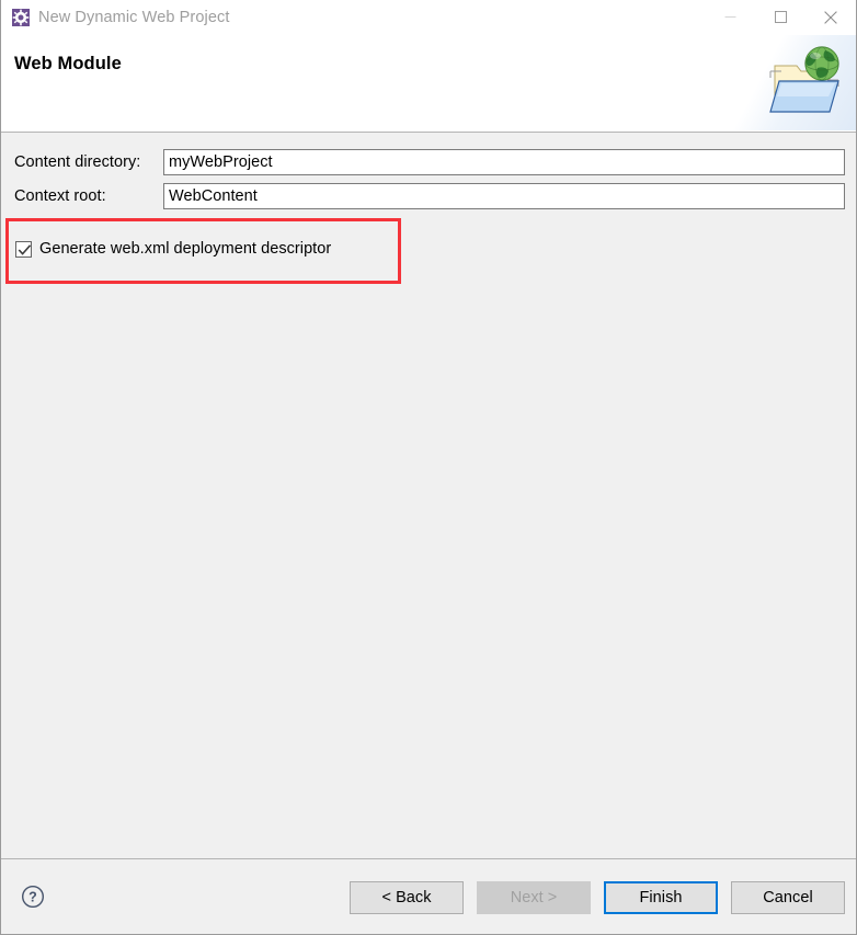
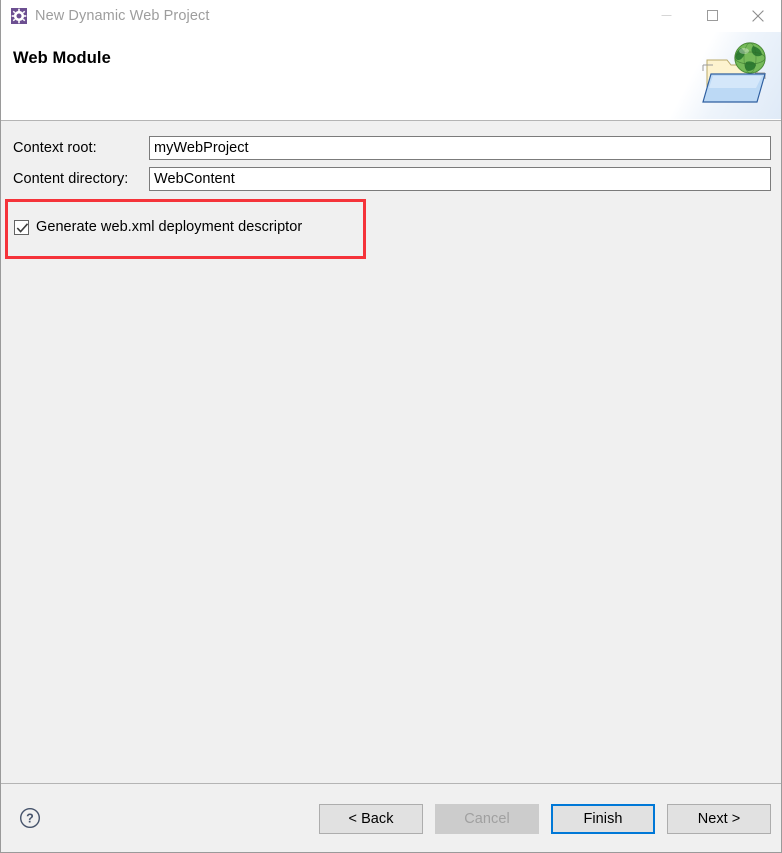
  New Dynamic Web Project
  Web Module
- Content directory:
+ Context root:
  myWebProject
- Context root:
+ Content directory:
  WebContent
  Generate web.xml deployment descriptor
  ?
  < Back
- Next >
+ Cancel
  Finish
- Cancel
+ Next >
